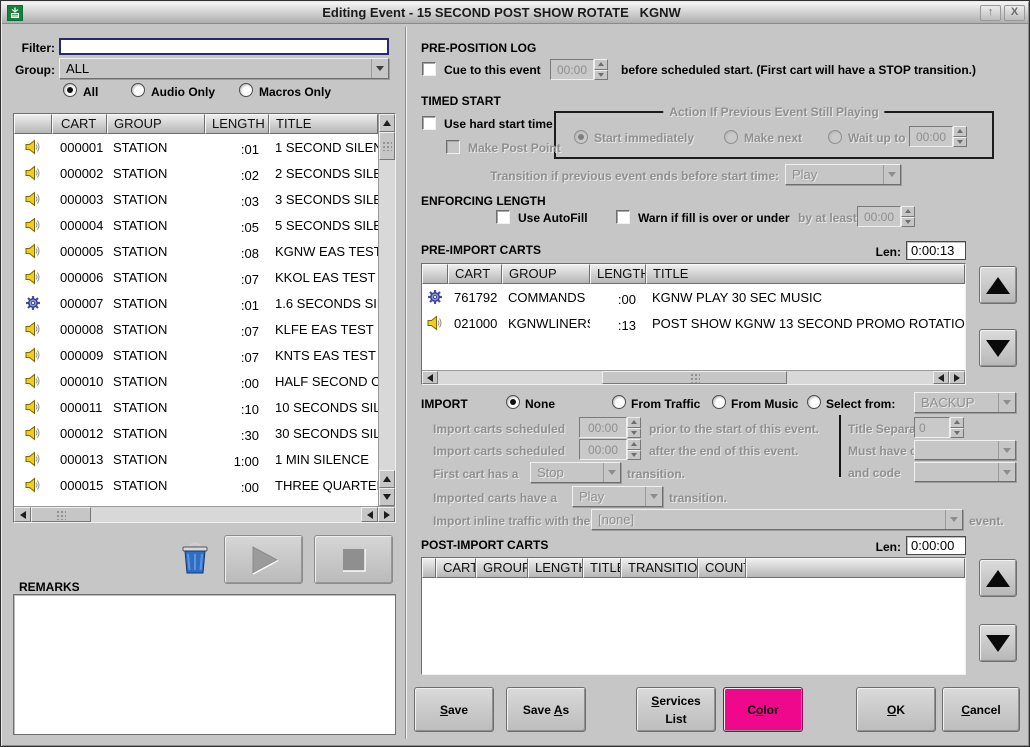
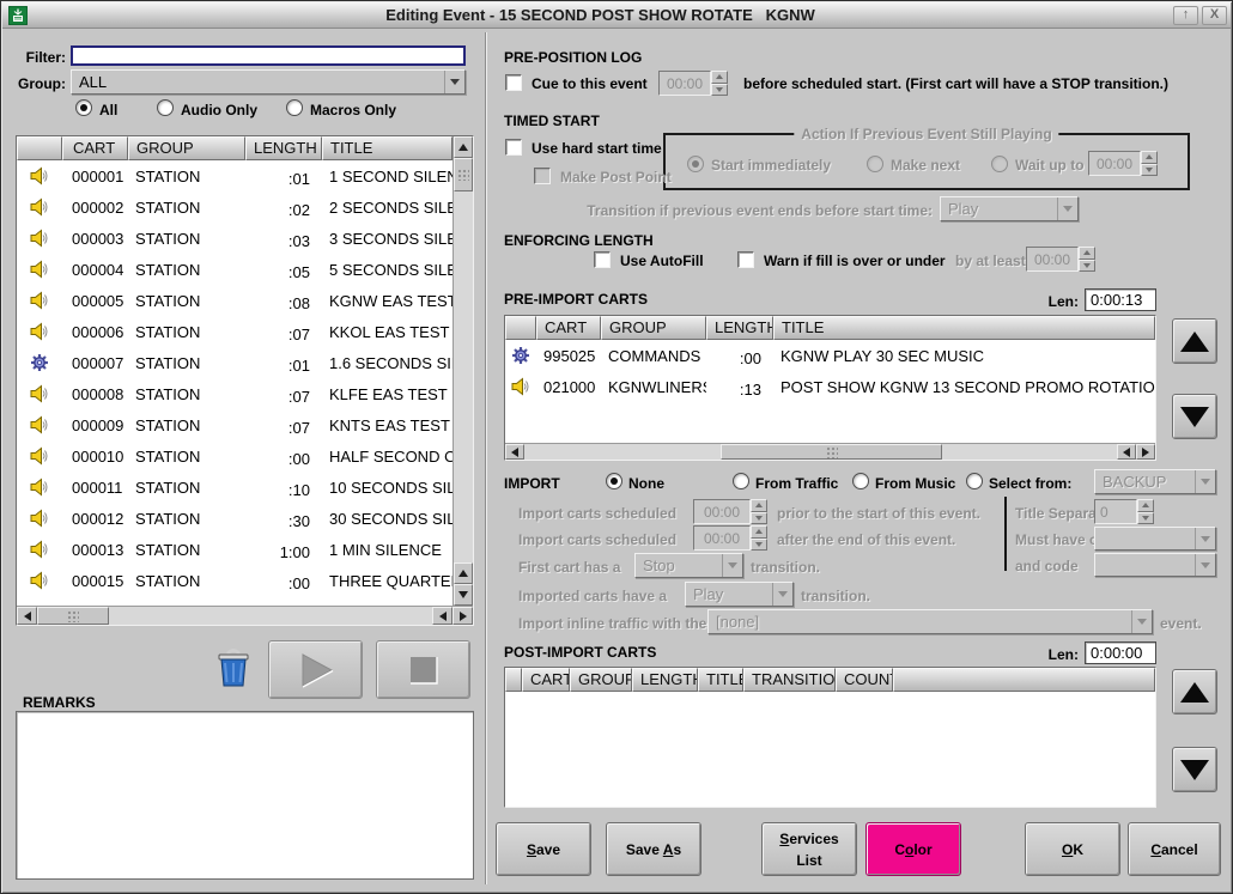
  Editing Event - 15 SECOND POST SHOW ROTATE KGNW
  ↑
  X
  Filter:
  Group:
  ALL
  All
  Audio Only
  Macros Only
  CART
  GROUP
  LENGTH
  TITLE
  000001
  STATION
  :01
  1 SECOND SILE
  000002
  STATION
  :02
  2 SECONDS SIL
  000003
  STATION
  :03
  3 SECONDS SIL
  000004
  STATION
  :05
  5 SECONDS SIL
  000005
  STATION
  :08
  KGNW EAS TES
  000006
  STATION
  :07
  KKOL EAS TEST
  000007
  STATION
  :01
  1.6 SECONDS SI
  000008
  STATION
  :07
  KLFE EAS TEST
  000009
  STATION
  :07
  KNTS EAS TEST
  000010
  STATION
  :00
  HALF SECOND O
  000011
  STATION
  :10
  10 SECONDS SIL
  000012
  STATION
  :30
  30 SECONDS SIL
  000013
  STATION
  1:00
  1 MIN SILENCE
  000015
  STATION
  :00
  THREE QUARTE
  REMARKS
  PRE-POSITION LOG
  Cue to this event
  00:00
  before scheduled start. (First cart will have a STOP transition.)
  TIMED START
  Use hard start time
  Action If Previous Event Still Playing
  Start immediately
  Make next
  Wait up to
  00:00
  Make Post Point
  Transition if previous event ends before start time:
  Play
  ENFORCING LENGTH
  Use AutoFill
  Warn if fill is over or under
  by at least
  00:00
  PRE-IMPORT CARTS
  Len:
  0:00:13
  CART
  GROUP
  LENGT
  TITLE
- 761792
+ 995025
  COMMANDS
  :00
  KGNW PLAY 30 SEC MUSIC
  021000
  KGNWLINER
  :13
  POST SHOW KGNW 13 SECOND PROMO ROTATIO
  IMPORT
  None
  From Traffic
  From Music
  Select from:
  BACKUP
  Import carts scheduled
  00:00
  prior to the start of this event.
  Import carts scheduled
  00:00
  after the end of this event.
  Title Separa
  0
  and code
  First cart has a
  Stop
  transition.
  Imported carts have a
  Play
  transition.
  Import inline traffic with the
  [none]
  event.
  POST-IMPORT CARTS
  Len:
  0:00:00
  CART
  GROUP
  LENGT
  TITL
  TRANSITIO
  COUN
  Save
  Save As
  Services
  List
  Color
  OK
  Cancel
